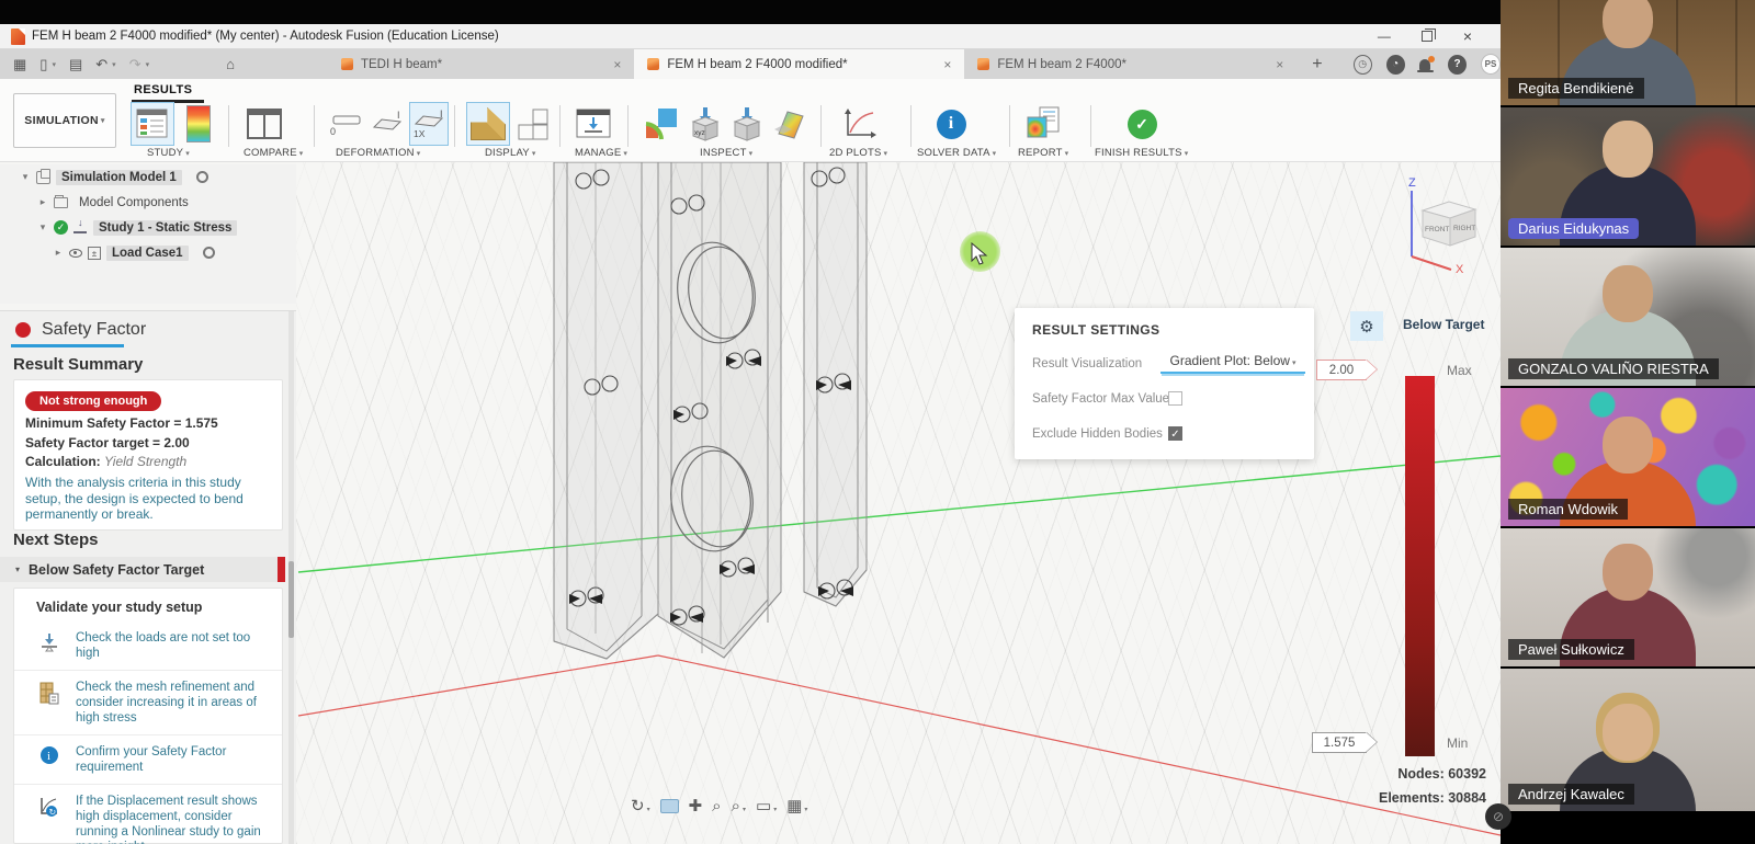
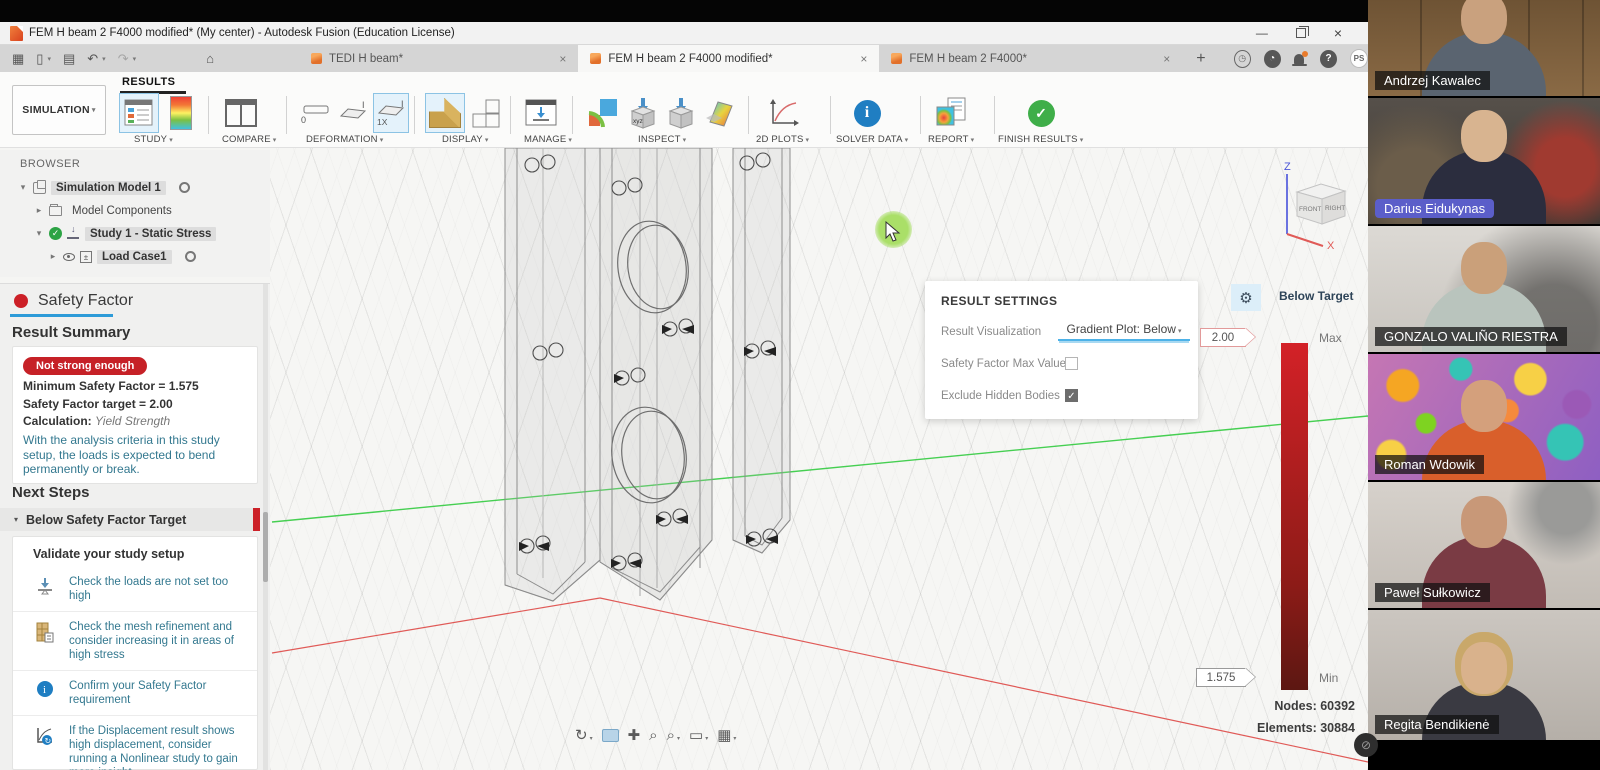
  FEM H beam 2 F4000 modified* (My center) - Autodesk Fusion (Education License)
  —
  ×
  ▦
  ▯
  ▤
  ↶
  ↷
  ⌂
  TEDI H beam*
  ×
  FEM H beam 2 F4000 modified*
  ×
  FEM H beam 2 F4000*
  ×
  +
  ◷
  ◔
  ?
  PS
  SIMULATION
  RESULTS
  STUDY
  COMPARE
  0
  I
  I
  1X
  DEFORMATION
  DISPLAY
  MANAGE
  INSPECT
  2D PLOTS
  i
  SOLVER DATA
  REPORT
  ✓
  FINISH RESULTS
  Z
  X
  RESULT SETTINGS
  Result Visualization
  Gradient Plot: Below
  Safety Factor Max Value
  Exclude Hidden Bodies
  ✓
  ⚙
  Below Target
  2.00
  Max
  1.575
  Min
  Nodes: 60392
  Elements: 30884
  ↻
  ✚
  ⌕
  ⌕
  ▭
  ▦
+ BROWSER
  ▾
  Simulation Model 1
  ▸
  Model Components
  ▾
  ✓
  Study 1 - Static Stress
  ▸
  ±
  Load Case1
  Safety Factor
  Result Summary
  Not strong enough
  Minimum Safety Factor = 1.575
  Safety Factor target = 2.00
  Calculation: Yield Strength
- With the analysis criteria in this study setup, the design is expected to bend permanently or break.
+ With the analysis criteria in this study setup, the loads is expected to bend permanently or break.
  Next Steps
  ▾
  Below Safety Factor Target
  Validate your study setup
  Check the loads are not set too high
  Check the mesh refinement and consider increasing it in areas of high stress
  i
  Confirm your Safety Factor requirement
  ↻
  If the Displacement result shows high displacement, consider running a Nonlinear study to gain
  ⊘
- Regita Bendikienė
+ Andrzej Kawalec
  Darius Eidukynas
  GONZALO VALIÑO RIESTRA
  Roman Wdowik
  Paweł Sułkowicz
- Andrzej Kawalec
+ Regita Bendikienė
